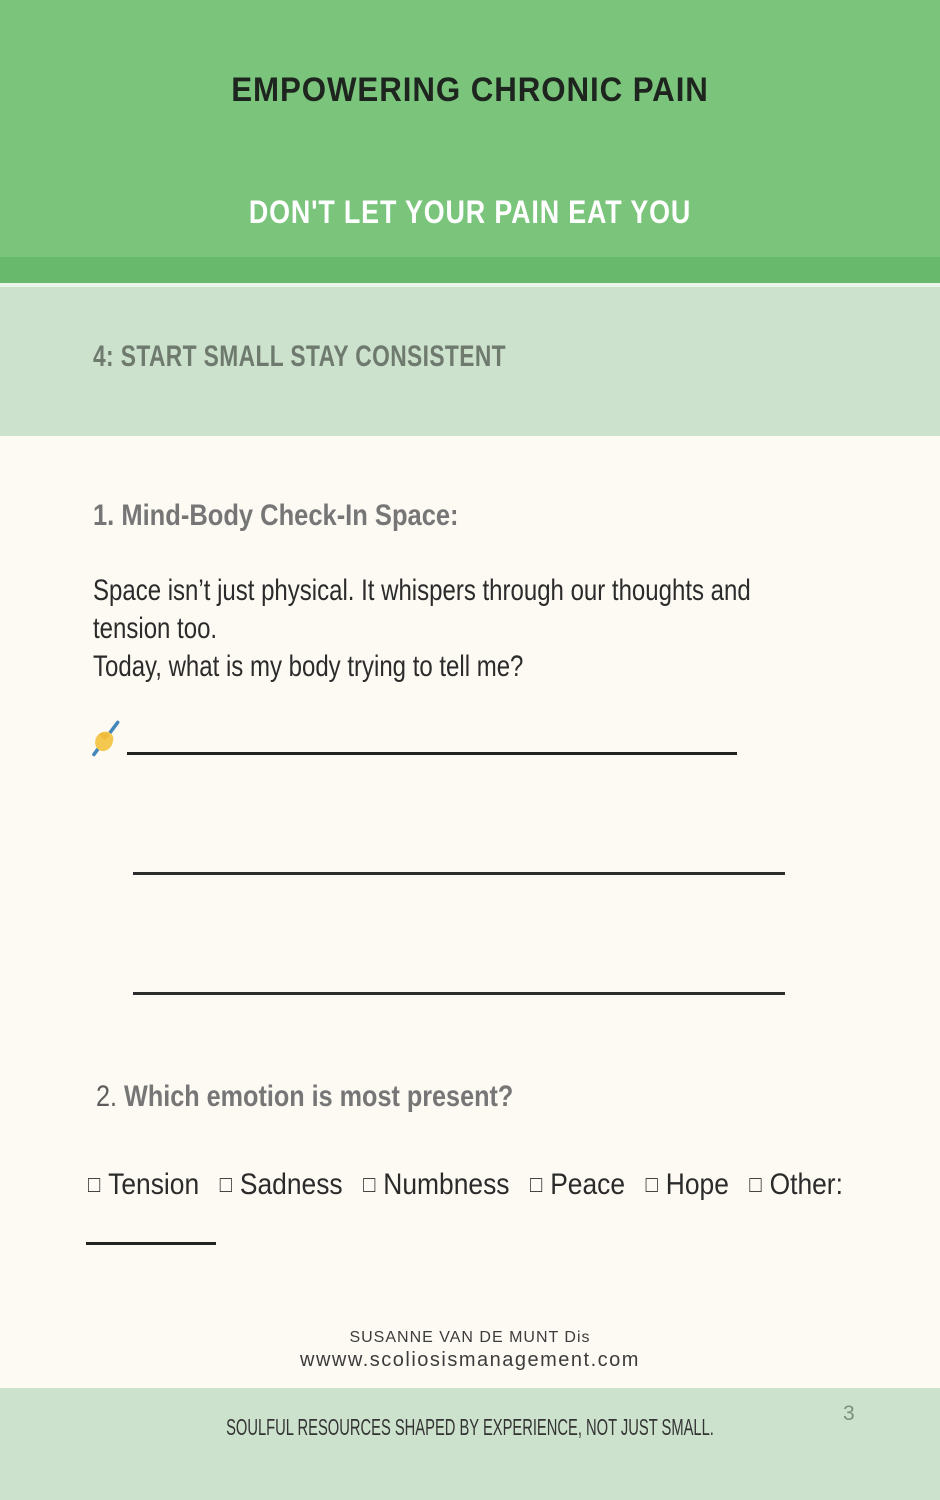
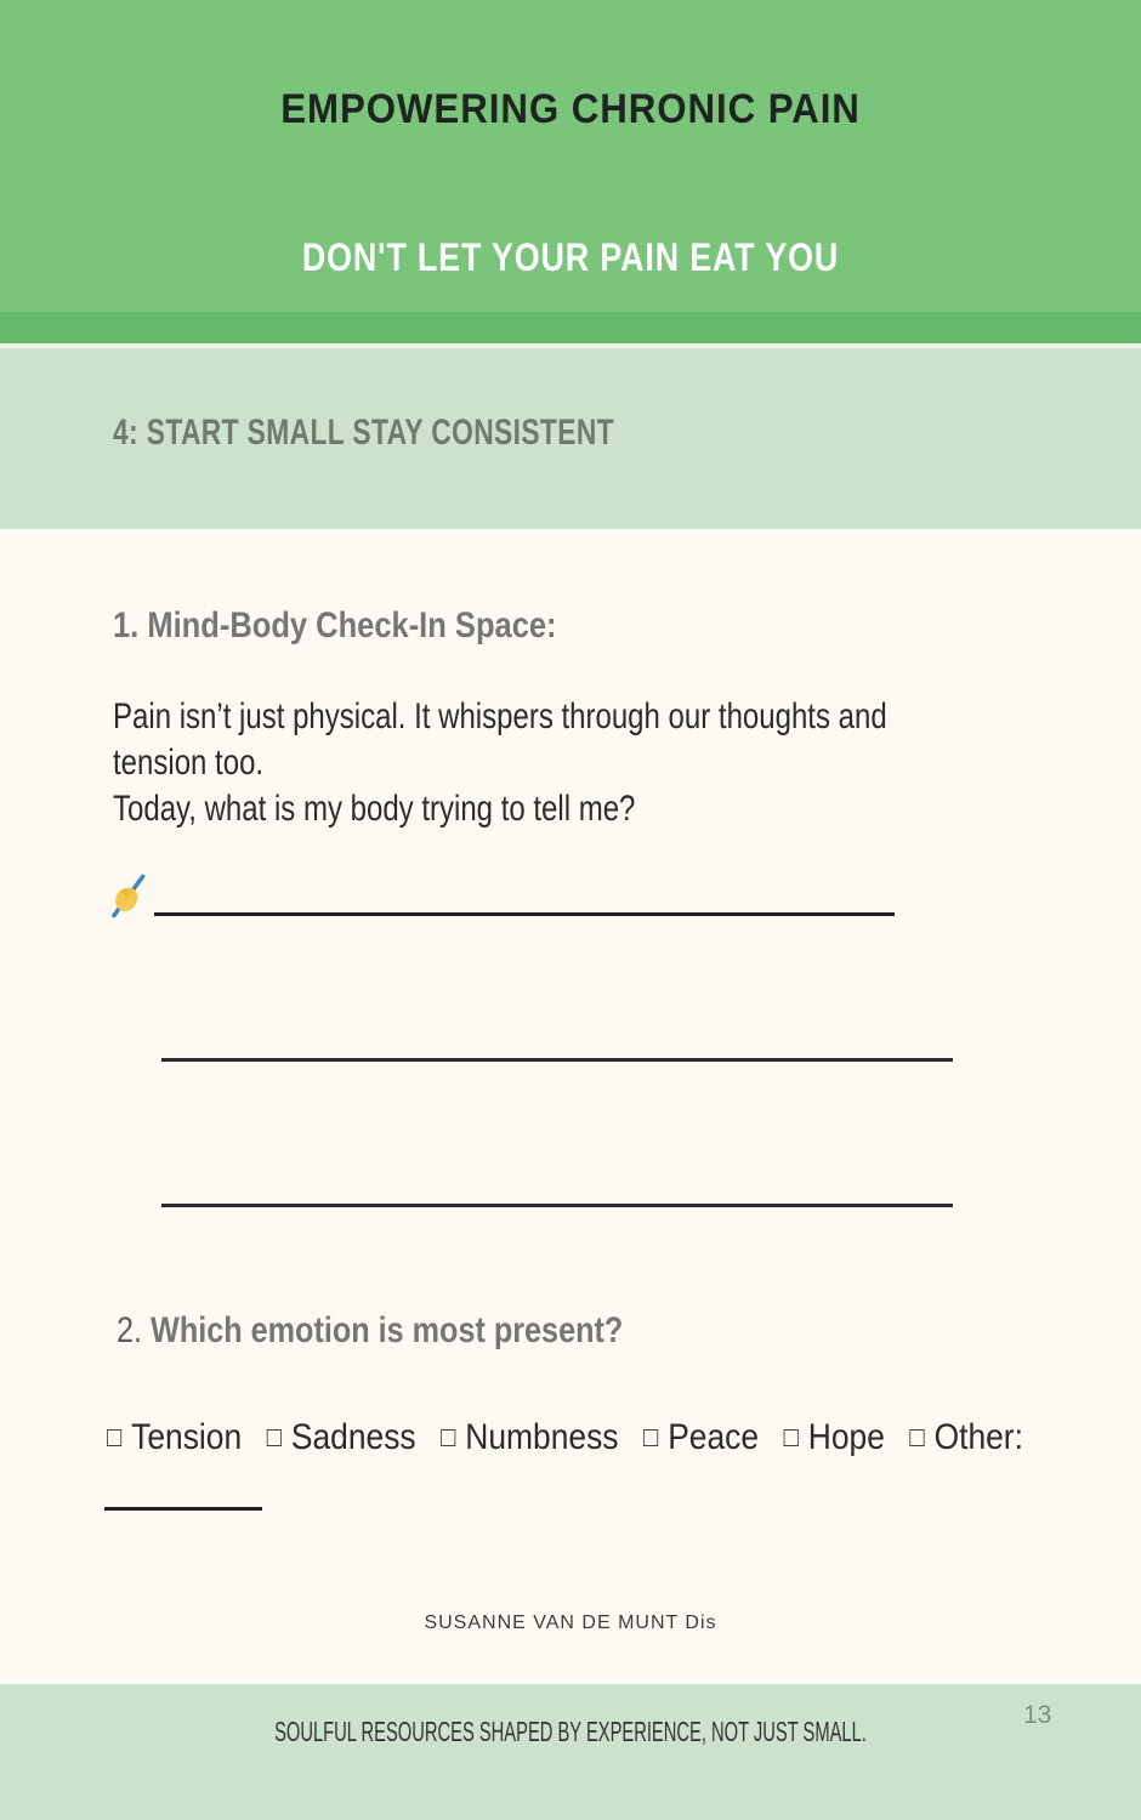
  EMPOWERING CHRONIC PAIN
  DON'T LET YOUR PAIN EAT YOU
  4: START SMALL STAY CONSISTENT
  1. Mind-Body Check-In Space:
- Space isn’t just physical. It whispers through our thoughts and
+ Pain isn’t just physical. It whispers through our thoughts and
  tension too.
  Today, what is my body trying to tell me?
  2. Which emotion is most present?
  □ Tension □ Sadness □ Numbness □ Peace □ Hope □ Other:
  SUSANNE VAN DE MUNT Dis
- wwww.scoliosismanagement.com
  SOULFUL RESOURCES SHAPED BY EXPERIENCE, NOT JUST SMALL.
- 3
+ 13
